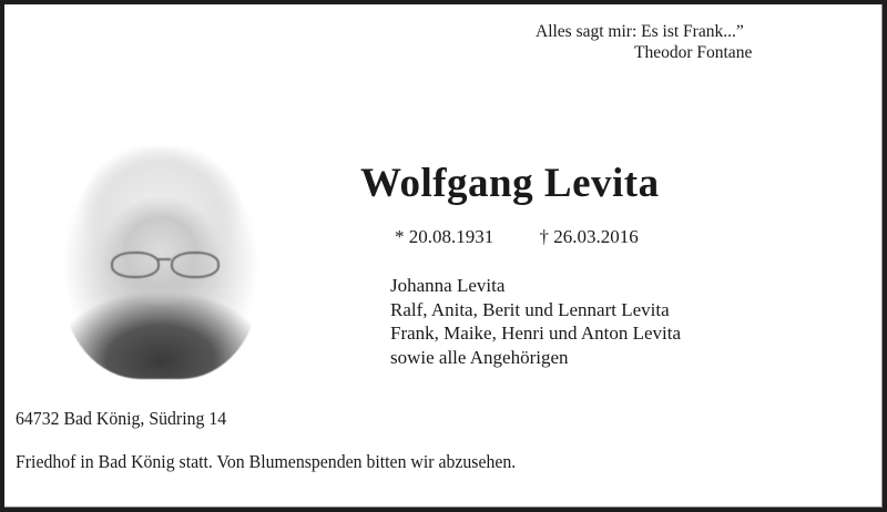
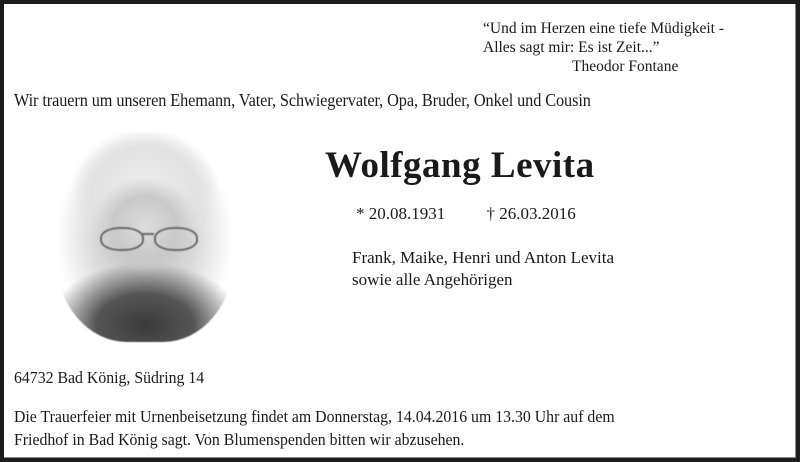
+ “Und im Herzen eine tiefe Müdigkeit -
- Alles sagt mir: Es ist Frank...”
+ Alles sagt mir: Es ist Zeit...”
  Theodor Fontane
+ Wir trauern um unseren Ehemann, Vater, Schwiegervater, Opa, Bruder, Onkel und Cousin
  Wolfgang Levita
  * 20.08.1931 † 26.03.2016
- Johanna Levita
- Ralf, Anita, Berit und Lennart Levita
  Frank, Maike, Henri und Anton Levita
  sowie alle Angehörigen
  64732 Bad König, Südring 14
+ Die Trauerfeier mit Urnenbeisetzung findet am Donnerstag, 14.04.2016 um 13.30 Uhr auf dem
- Friedhof in Bad König statt. Von Blumenspenden bitten wir abzusehen.
+ Friedhof in Bad König sagt. Von Blumenspenden bitten wir abzusehen.
